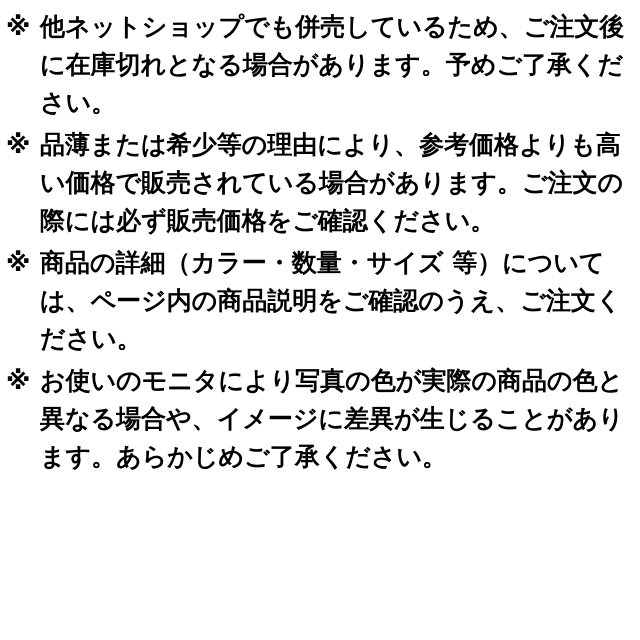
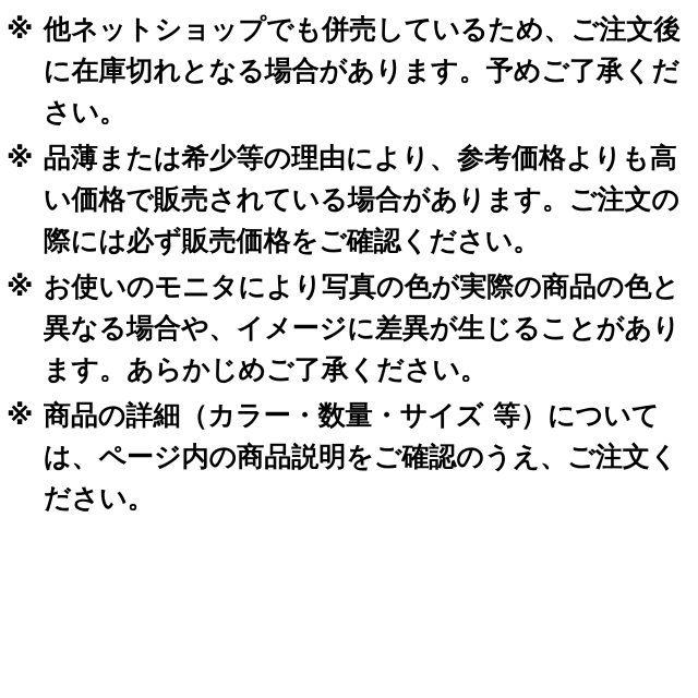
  ※
  他ネットショップでも併売しているため、ご注文後に在庫切れとなる場合があります。予めご了承ください。
  ※
  品薄または希少等の理由により、参考価格よりも高い価格で販売されている場合があります。ご注文の際には必ず販売価格をご確認ください。
  ※
- 商品の詳細（カラー・数量・サイズ 等）については、ページ内の商品説明をご確認のうえ、ご注文ください。
+ お使いのモニタにより写真の色が実際の商品の色と異なる場合や、イメージに差異が生じることがあります。あらかじめご了承ください。
  ※
- お使いのモニタにより写真の色が実際の商品の色と異なる場合や、イメージに差異が生じることがあります。あらかじめご了承ください。
+ 商品の詳細（カラー・数量・サイズ 等）については、ページ内の商品説明をご確認のうえ、ご注文ください。
